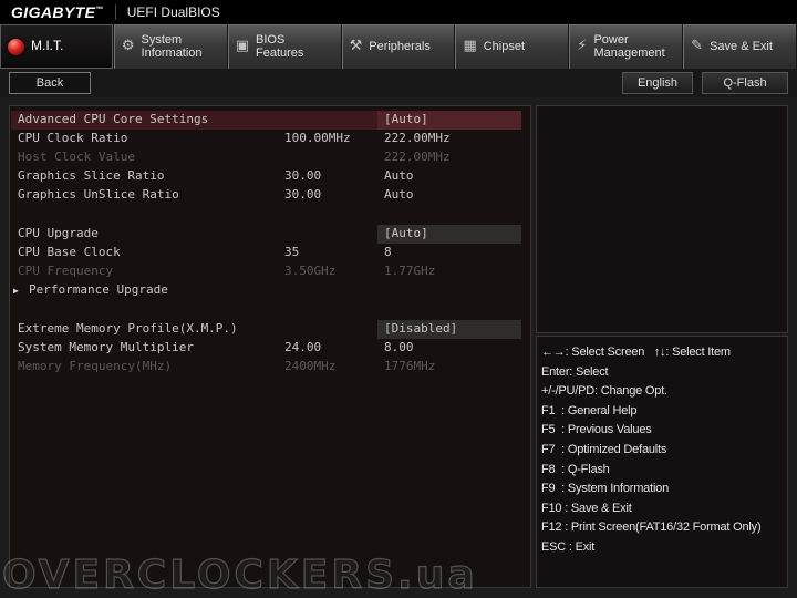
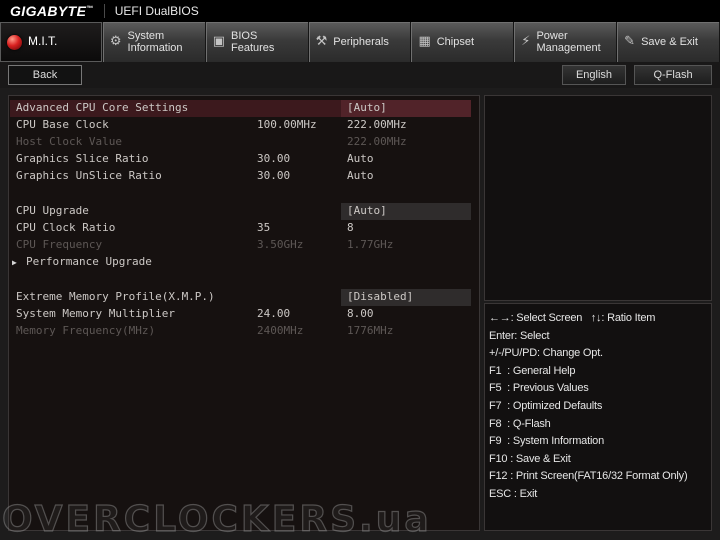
  GIGABYTE
  UEFI DualBIOS
  M.I.T.
  ⚙
  System Information
  ▣
  BIOS Features
  ⚒
  Peripherals
  ▦
  Chipset
  ⚡
  Power Management
  ✎
  Save & Exit
  Back
  English
  Q-Flash
  Advanced CPU Core Settings
  [Auto]
- CPU Clock Ratio
+ CPU Base Clock
  100.00MHz
  222.00MHz
  Host Clock Value
  222.00MHz
  Graphics Slice Ratio
  30.00
  Auto
  Graphics UnSlice Ratio
  30.00
  Auto
  CPU Upgrade
  [Auto]
- CPU Base Clock
+ CPU Clock Ratio
  35
  8
  CPU Frequency
  3.50GHz
  1.77GHz
  ▶
  Performance Upgrade
  Extreme Memory Profile(X.M.P.)
  [Disabled]
  System Memory Multiplier
  24.00
  8.00
  Memory Frequency(MHz)
  2400MHz
  1776MHz
- ←→: Select Screen ↑↓: Select Item
+ ←→: Select Screen ↑↓: Ratio Item
  Enter: Select
  +/-/PU/PD: Change Opt.
  F1 : General Help
  F5 : Previous Values
  F7 : Optimized Defaults
  F8 : Q-Flash
  F9 : System Information
  F10 : Save & Exit
  F12 : Print Screen(FAT16/32 Format Only)
  ESC : Exit
  OVERCLOCKERS.ua
